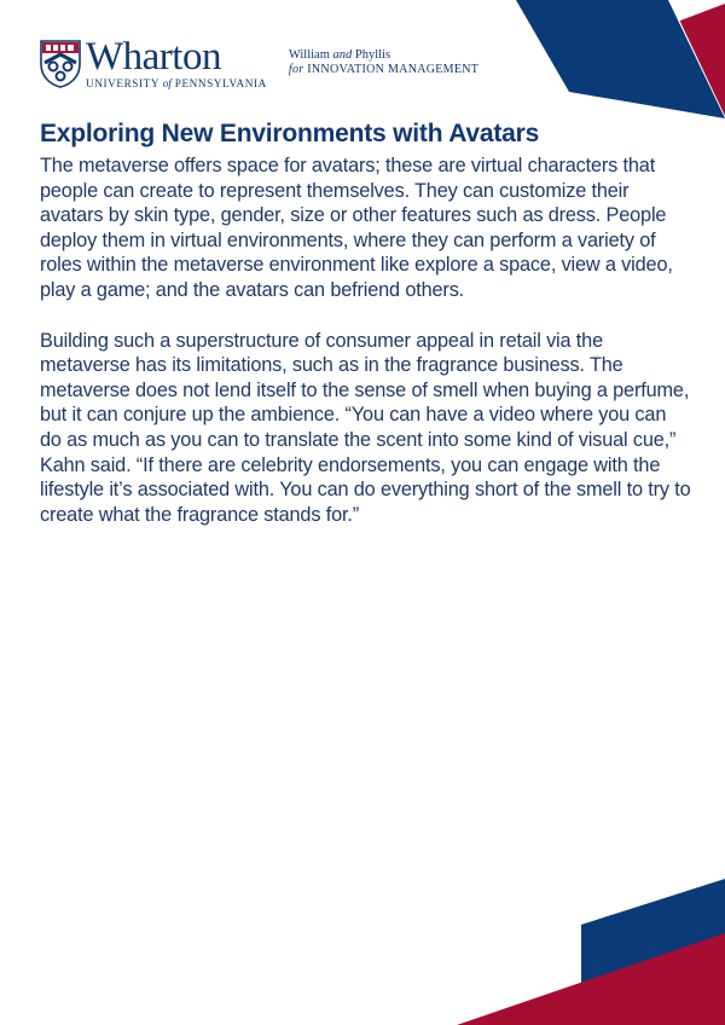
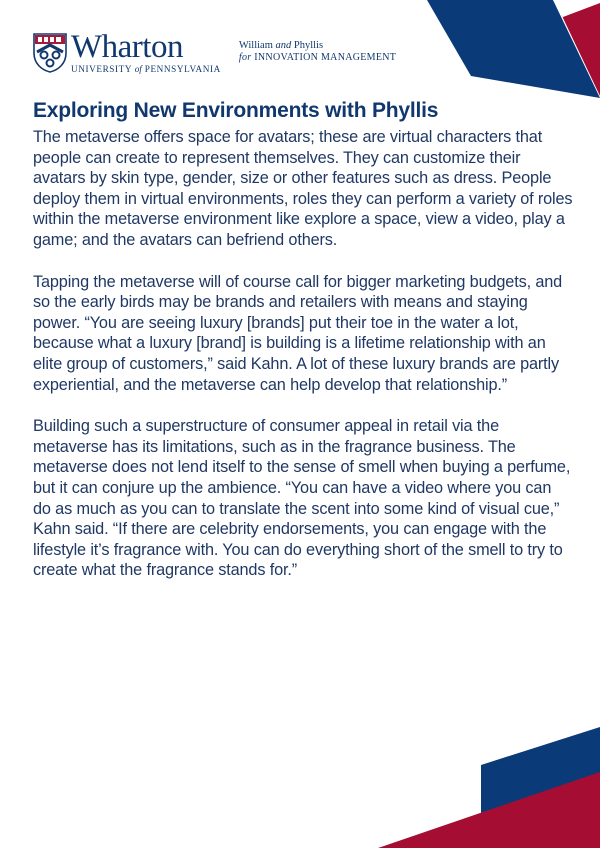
  Wharton
  UNIVERSITY of PENNSYLVANIA
  William and Phyllis
  for INNOVATION MANAGEMENT
- Exploring New Environments with Avatars
+ Exploring New Environments with Phyllis
- The metaverse offers space for avatars; these are virtual characters that people can create to represent themselves. They can customize their avatars by skin type, gender, size or other features such as dress. People deploy them in virtual environments, where they can perform a variety of roles within the metaverse environment like explore a space, view a video, play a game; and the avatars can befriend others.
+ The metaverse offers space for avatars; these are virtual characters that people can create to represent themselves. They can customize their avatars by skin type, gender, size or other features such as dress. People deploy them in virtual environments, roles they can perform a variety of roles within the metaverse environment like explore a space, view a video, play a game; and the avatars can befriend others.
+ Tapping the metaverse will of course call for bigger marketing budgets, and so the early birds may be brands and retailers with means and staying power. “You are seeing luxury [brands] put their toe in the water a lot, because what a luxury [brand] is building is a lifetime relationship with an elite group of customers,” said Kahn. A lot of these luxury brands are partly experiential, and the metaverse can help develop that relationship.”
- Building such a superstructure of consumer appeal in retail via the metaverse has its limitations, such as in the fragrance business. The metaverse does not lend itself to the sense of smell when buying a perfume, but it can conjure up the ambience. “You can have a video where you can do as much as you can to translate the scent into some kind of visual cue,” Kahn said. “If there are celebrity endorsements, you can engage with the lifestyle it’s associated with. You can do everything short of the smell to try to create what the fragrance stands for.”
+ Building such a superstructure of consumer appeal in retail via the metaverse has its limitations, such as in the fragrance business. The metaverse does not lend itself to the sense of smell when buying a perfume, but it can conjure up the ambience. “You can have a video where you can do as much as you can to translate the scent into some kind of visual cue,” Kahn said. “If there are celebrity endorsements, you can engage with the lifestyle it’s fragrance with. You can do everything short of the smell to try to create what the fragrance stands for.”
